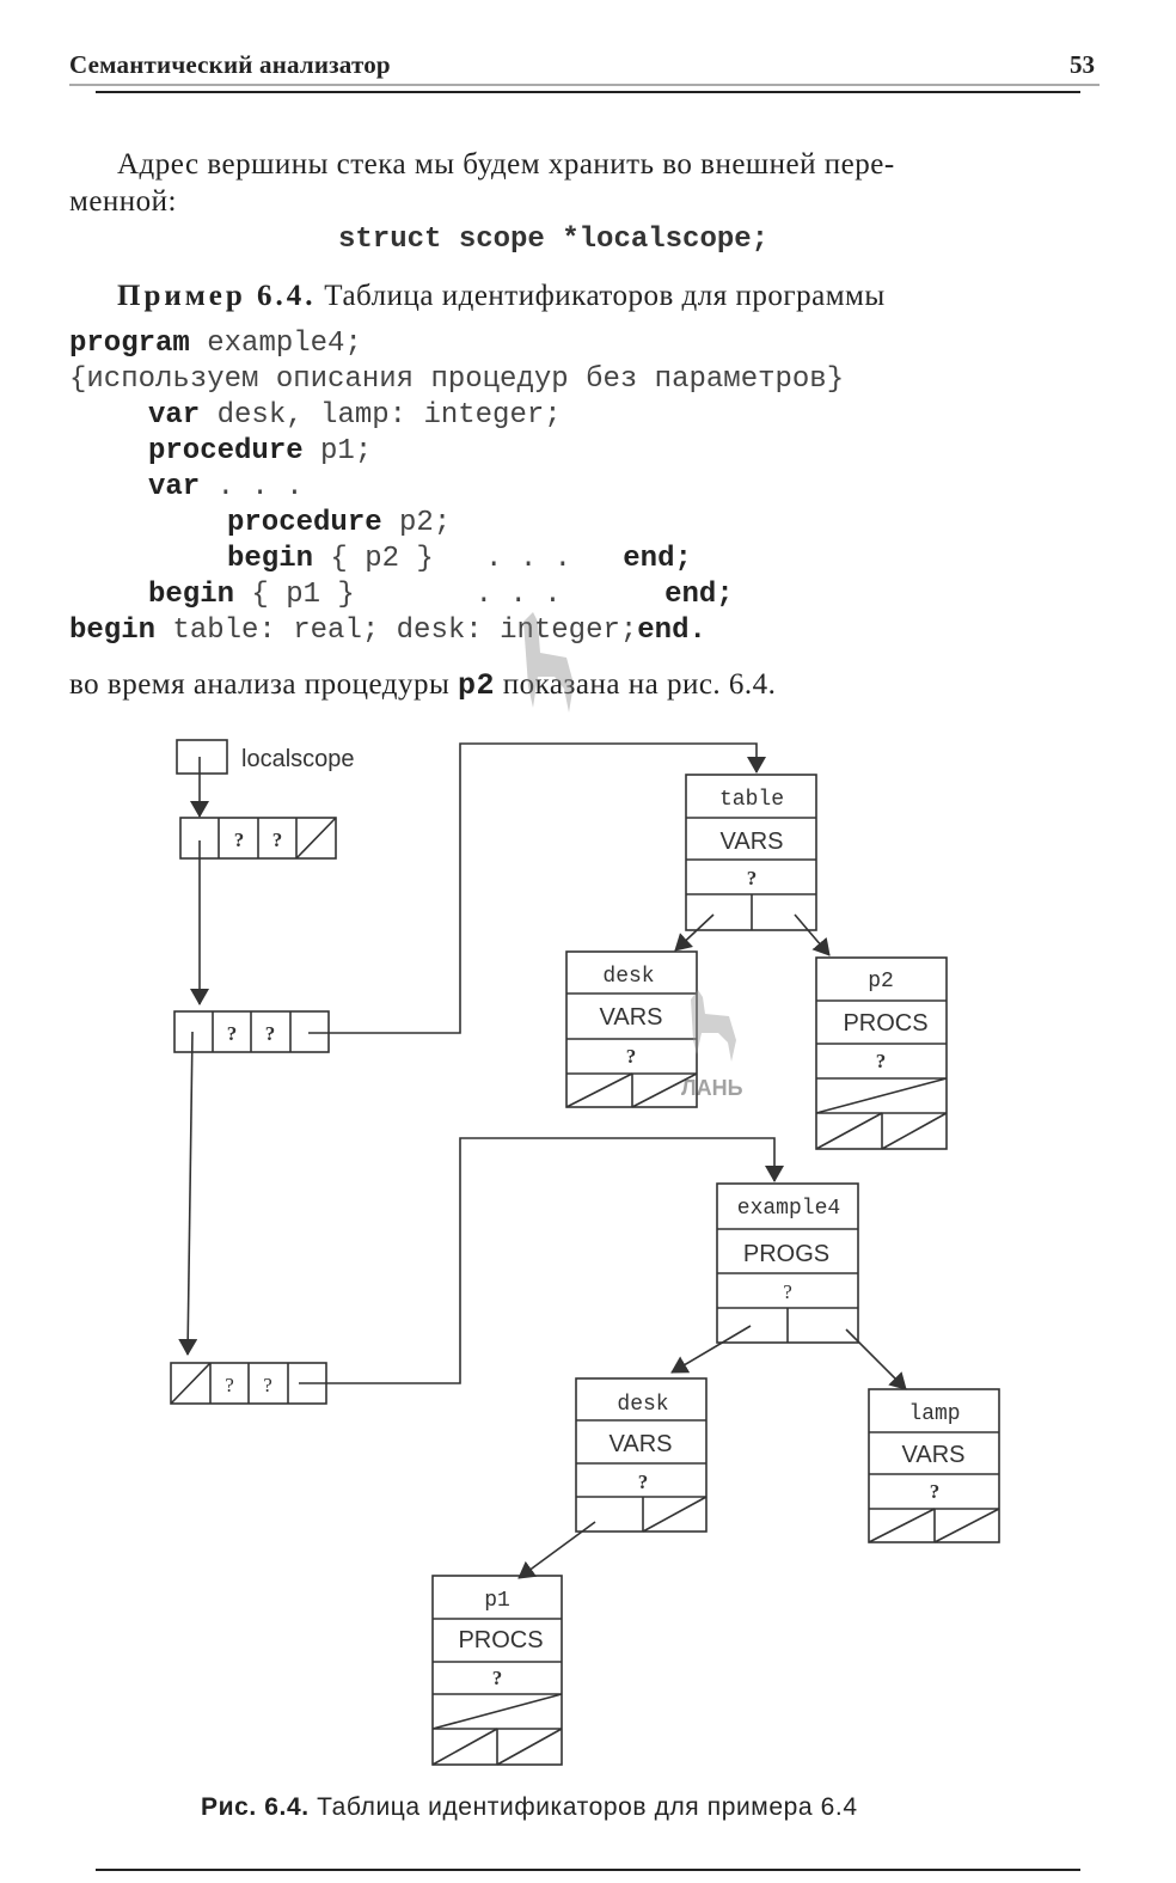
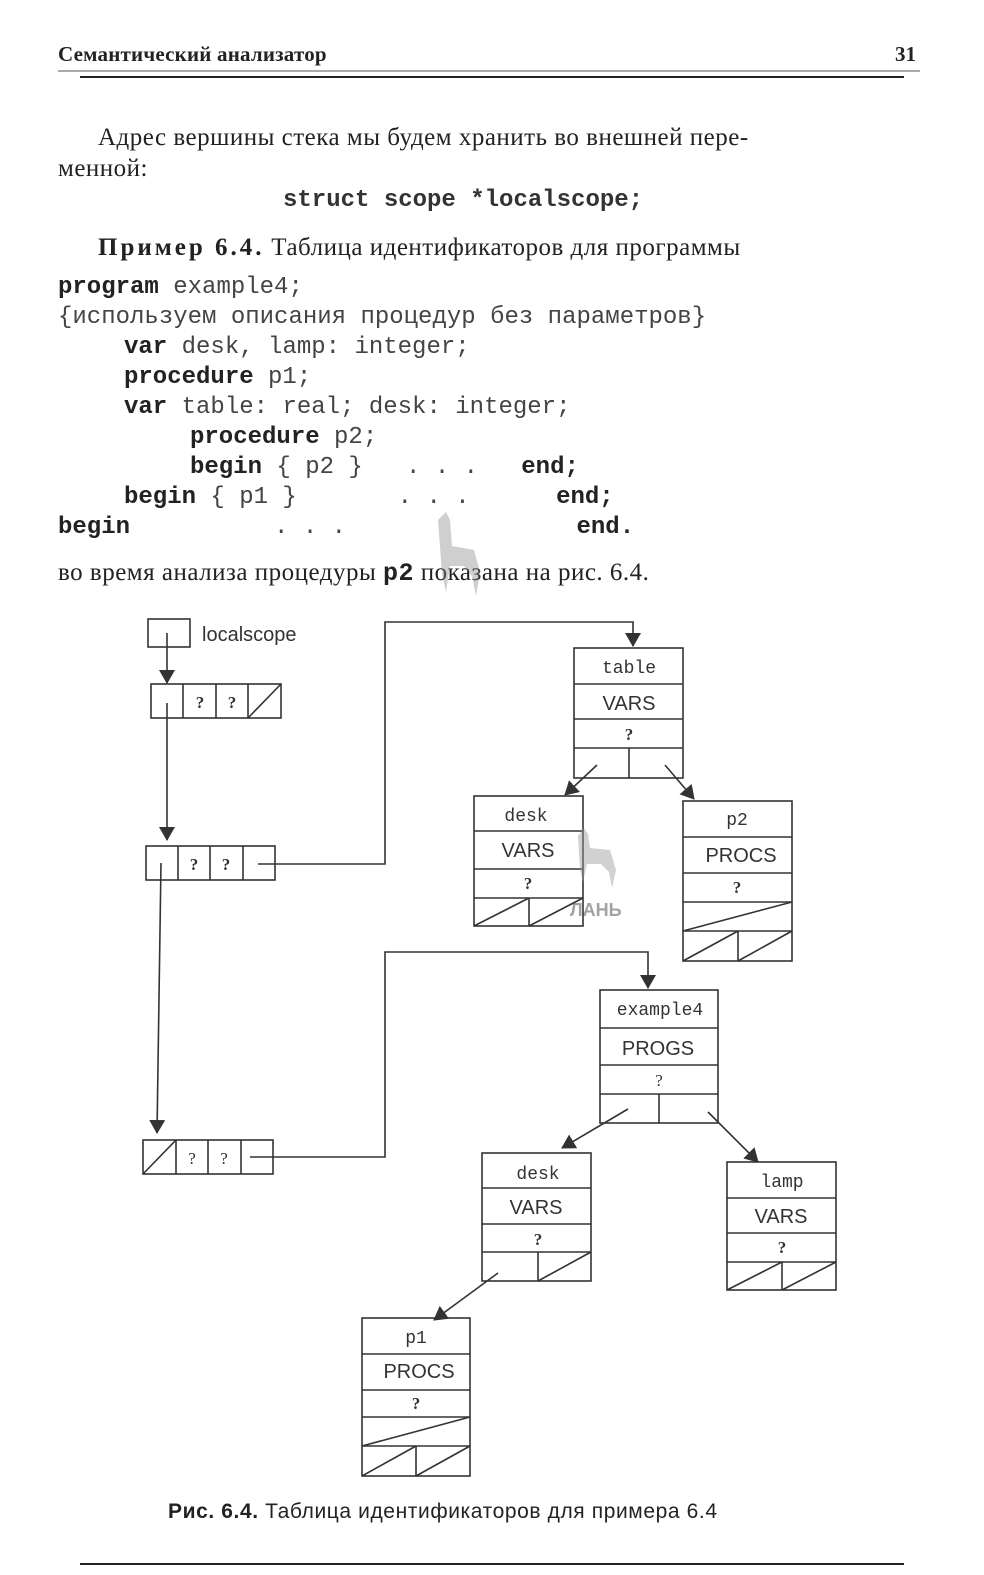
  Семантический анализатор
- 53
+ 31
  Адрес вершины стека мы будем хранить во внешней пере-
  менной:
  struct scope *localscope;
  Пример 6.4. Таблица идентификаторов для программы
  program example4;
  {используем описания процедур без параметров}
  var desk, lamp: integer;
  procedure p1;
- var . . .
+ var table: real; desk: integer;
  procedure p2;
  begin { p2 } . . . end;
  begin { p1 } . . . end;
- begin table: real; desk: integer;end.
+ begin . . . end.
  во время анализа процедуры p2 показана на рис. 6.4.
  localscope
  ?
  ?
  ?
  ?
  ?
  ?
  table
  desk
  p2
  example4
  desk
  lamp
  p1
  VARS
  VARS
  PROCS
  PROGS
  VARS
  VARS
  PROCS
  ?
  ?
  ?
  ?
  ?
  ?
  ?
  ЛАНЬ
  Рис. 6.4. Таблица идентификаторов для примера 6.4
